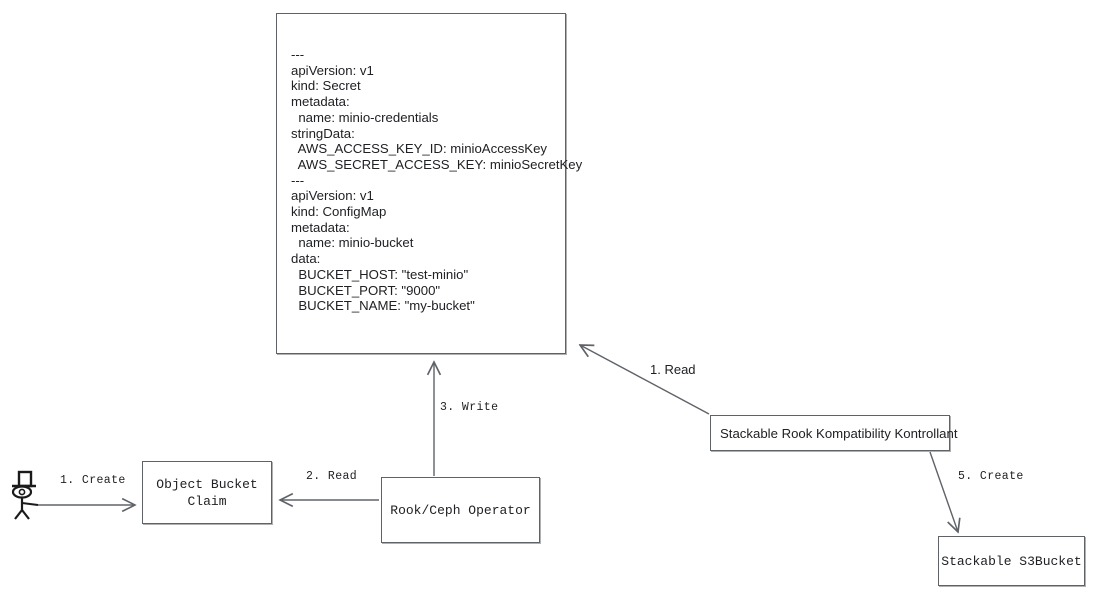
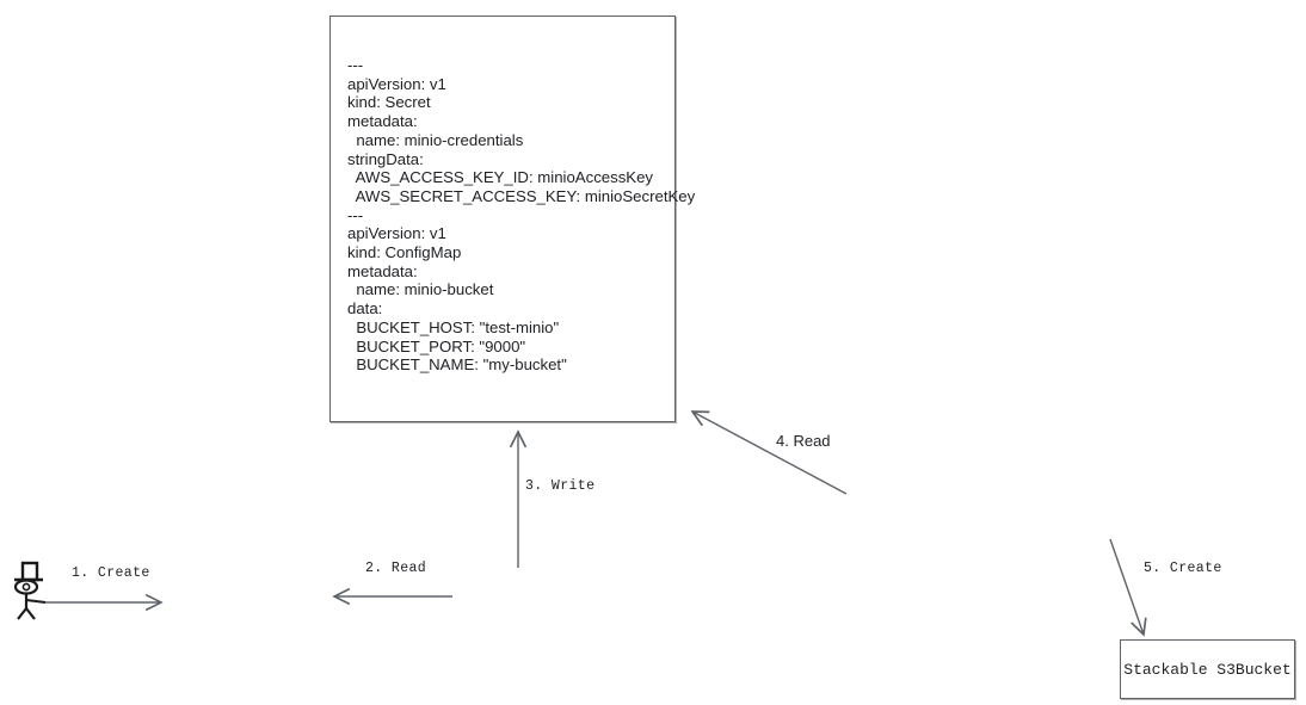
  ---
  apiVersion: v1
  kind: Secret
  metadata:
  name: minio-credentials
  stringData:
  AWS_ACCESS_KEY_ID: minioAccessKey
  AWS_SECRET_ACCESS_KEY: minioSecretKey
  ---
  apiVersion: v1
  kind: ConfigMap
  metadata:
  name: minio-bucket
  data:
  BUCKET_HOST: "test-minio"
  BUCKET_PORT: "9000"
  BUCKET_NAME: "my-bucket"
- Object Bucket
- Claim
- Rook/Ceph Operator
- Stackable Rook Kompatibility Kontrollant
  Stackable S3Bucket
  1. Create
  2. Read
  3. Write
- 1. Read
+ 4. Read
  5. Create
